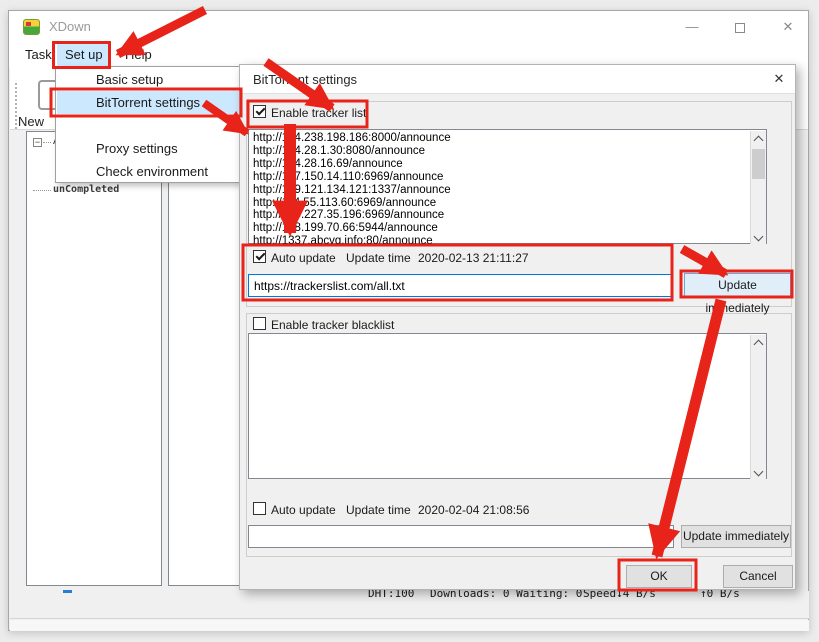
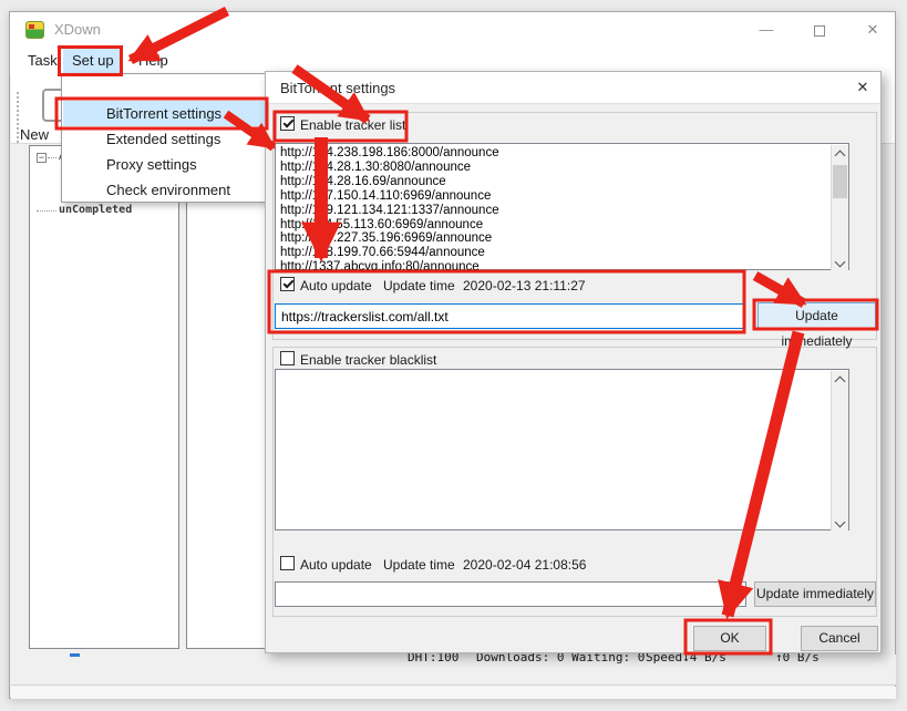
  XDown
  —
  ✕
  Task
  Set up
  Help
  New
  −
  unCompleted
  DHT:100
  Downloads: 0 Waiting: 0
  Speed↓4 B/s
  ↑0 B/s
- Basic setup
  BitTorrent settings
+ Extended settings
  Proxy settings
  Check environment
  BitTont settings
  ✕
  Enable tracker list
  http://4.238.198.186:8000/announce
  http://4.28.1.30:8080/announce
  http://4.28.16.69/announce
  http://7.150.14.110:6969/announce
  http://9.121.134.121:1337/announce
  http://4.55.113.60:6969/announce
  http://5.227.35.196:6969/announce
  http://8.199.70.66:5944/announce
  http://1337.abcvg.info:80/announce
  Auto update
  Update time
  2020-02-13 21:11:27
  https://trackerslist.com/all.txt
  Update imediately
  Enable tracker blacklist
  Auto update
  Update time
  2020-02-04 21:08:56
  Update immediately
  OK
  Cancel
